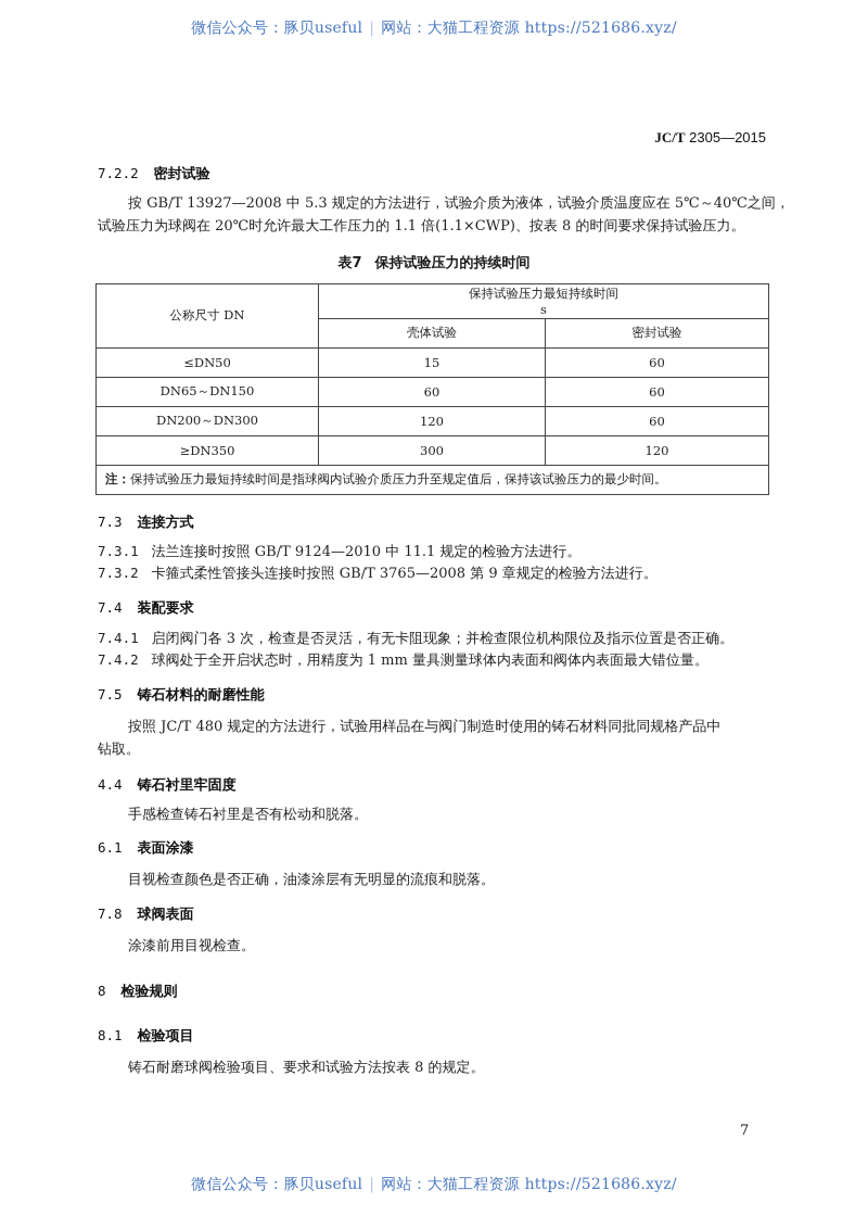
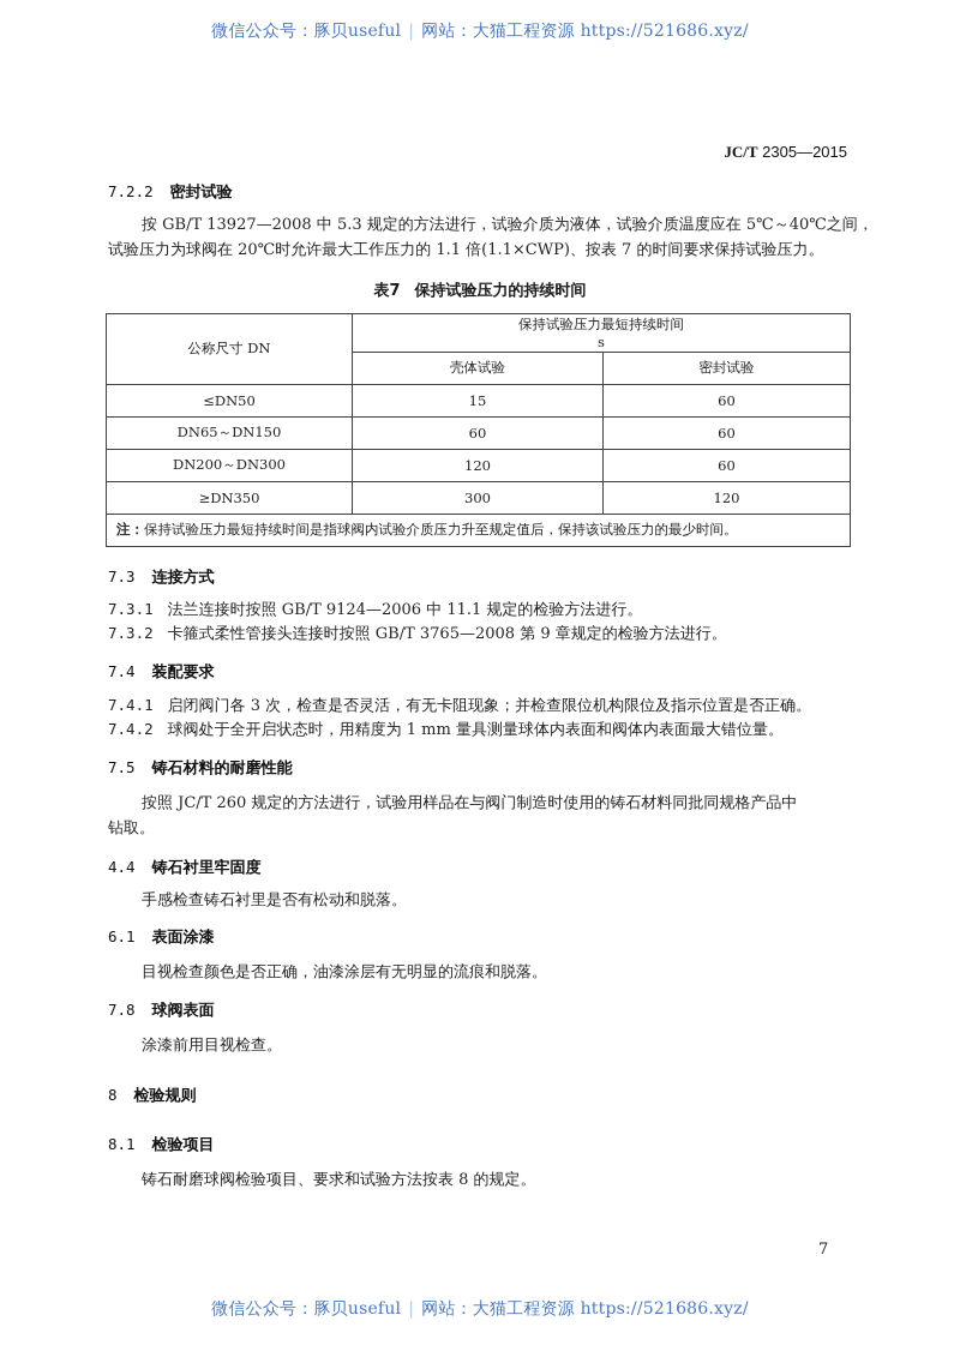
  微信公众号：豚贝useful | 网站：大猫工程资源 https://521686.xyz/
  JC/T 2305—2015
  7.2.2 密封试验
  按 GB/T 13927—2008 中 5.3 规定的方法进行，试验介质为液体，试验介质温度应在 5℃～40℃之间，
- 试验压力为球阀在 20℃时允许最大工作压力的 1.1 倍(1.1×CWP)、按表 8 的时间要求保持试验压力。
+ 试验压力为球阀在 20℃时允许最大工作压力的 1.1 倍(1.1×CWP)、按表 7 的时间要求保持试验压力。
  表7 保持试验压力的持续时间
  公称尺寸 DN	保持试验压力最短持续时间 s
  壳体试验	密封试验
  ≤DN50	15	60
  DN65～DN150	60	60
  DN200～DN300	120	60
  ≥DN350	300	120
  注：保持试验压力最短持续时间是指球阀内试验介质压力升至规定值后，保持该试验压力的最少时间。
  7.3 连接方式
- 7.3.1 法兰连接时按照 GB/T 9124—2010 中 11.1 规定的检验方法进行。
+ 7.3.1 法兰连接时按照 GB/T 9124—2006 中 11.1 规定的检验方法进行。
  7.3.2 卡箍式柔性管接头连接时按照 GB/T 3765—2008 第 9 章规定的检验方法进行。
  7.4 装配要求
  7.4.1 启闭阀门各 3 次，检查是否灵活，有无卡阻现象；并检查限位机构限位及指示位置是否正确。
  7.4.2 球阀处于全开启状态时，用精度为 1 mm 量具测量球体内表面和阀体内表面最大错位量。
  7.5 铸石材料的耐磨性能
- 按照 JC/T 480 规定的方法进行，试验用样品在与阀门制造时使用的铸石材料同批同规格产品中
+ 按照 JC/T 260 规定的方法进行，试验用样品在与阀门制造时使用的铸石材料同批同规格产品中
  钻取。
  4.4 铸石衬里牢固度
  手感检查铸石衬里是否有松动和脱落。
  6.1 表面涂漆
  目视检查颜色是否正确，油漆涂层有无明显的流痕和脱落。
  7.8 球阀表面
  涂漆前用目视检查。
  8 检验规则
  8.1 检验项目
  铸石耐磨球阀检验项目、要求和试验方法按表 8 的规定。
  7
  微信公众号：豚贝useful | 网站：大猫工程资源 https://521686.xyz/
